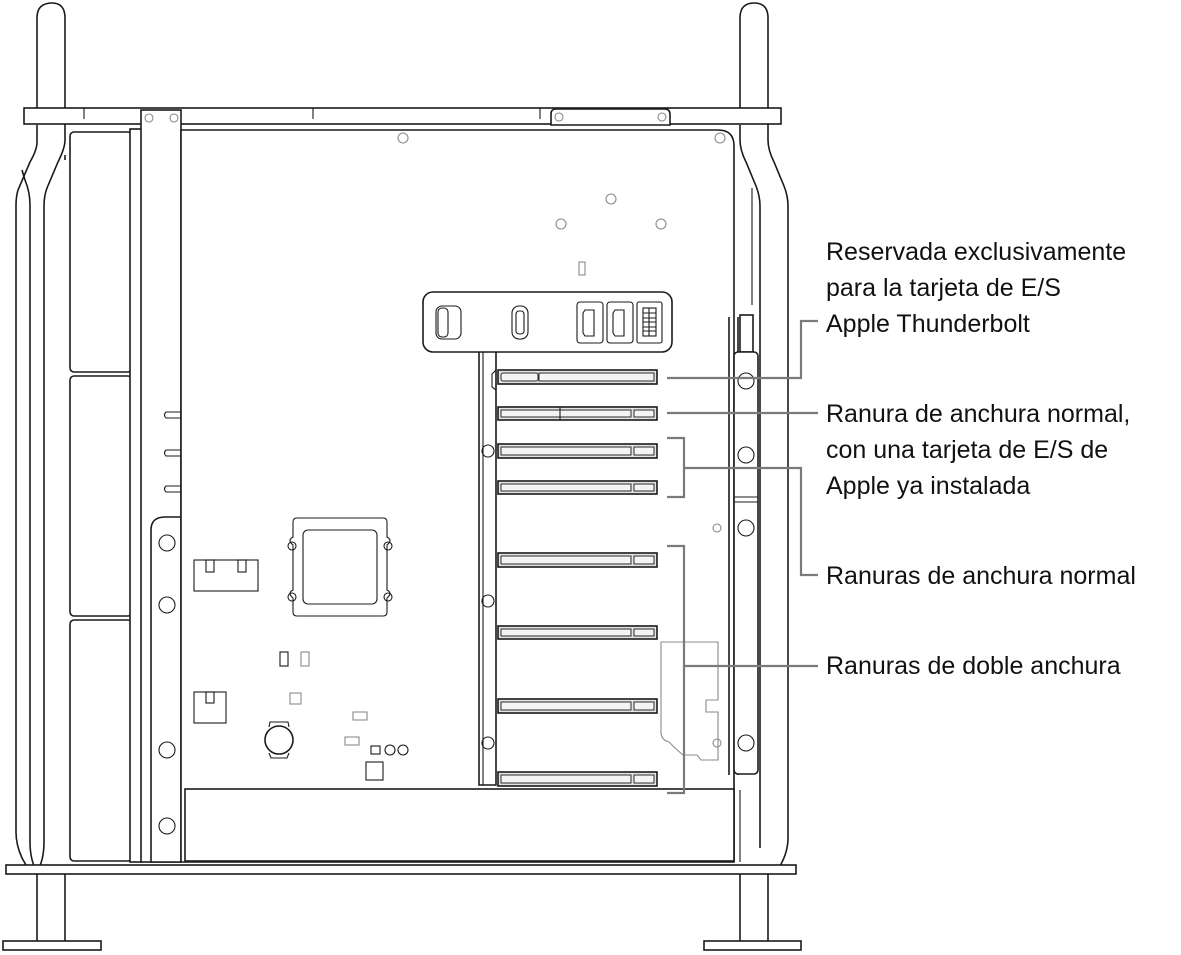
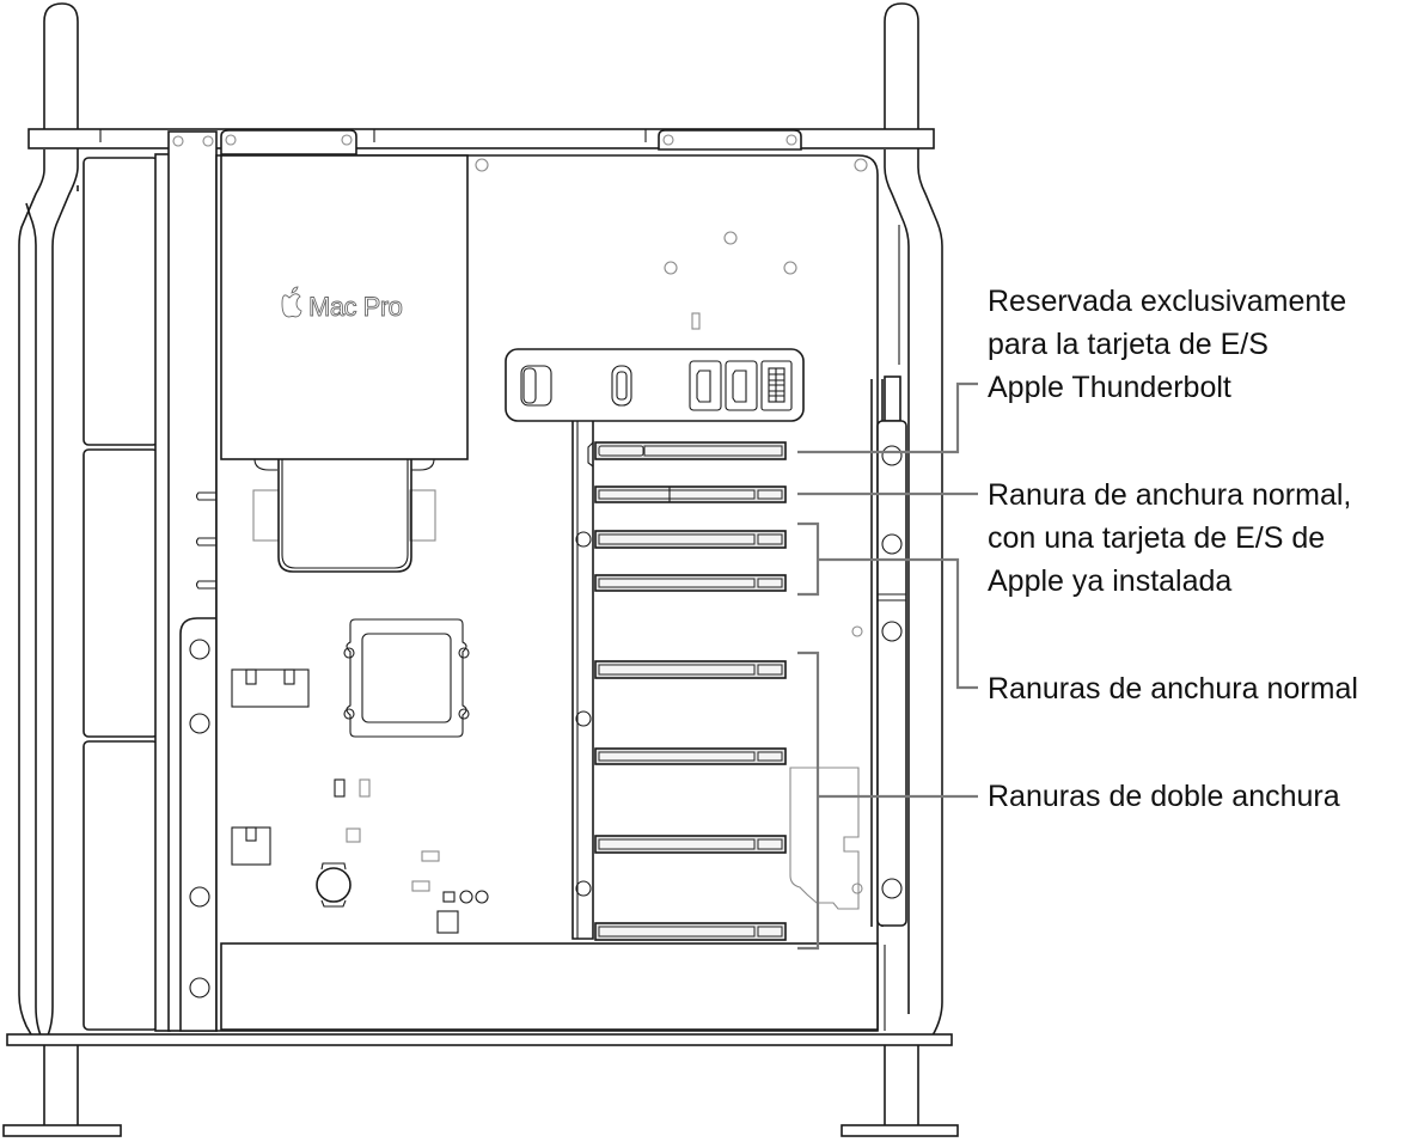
+ Mac Pro
  Reservada exclusivamente
  para la tarjeta de E/S
  Apple Thunderbolt
  Ranura de anchura normal,
  con una tarjeta de E/S de
  Apple ya instalada
  Ranuras de anchura normal
  Ranuras de doble anchura
